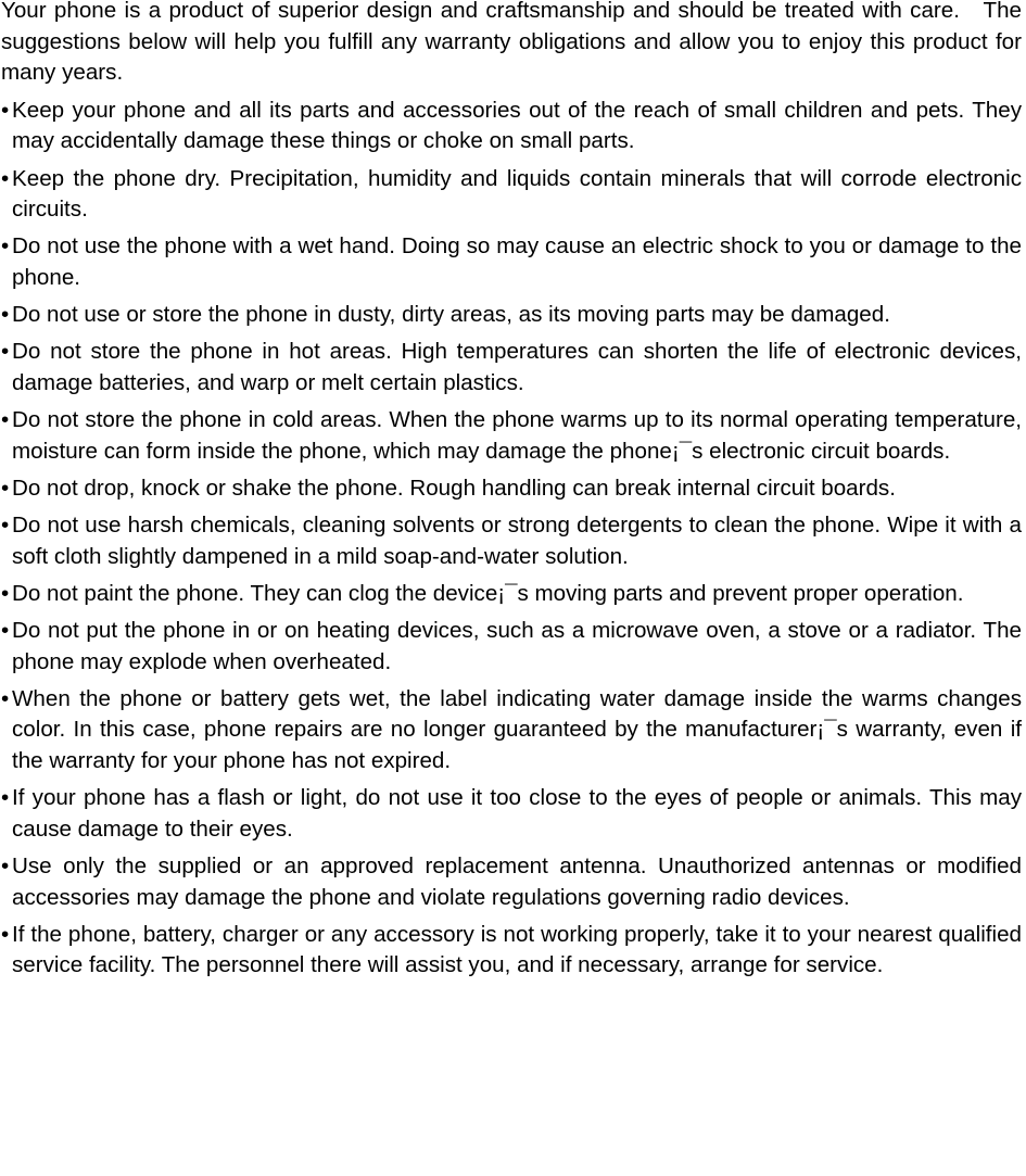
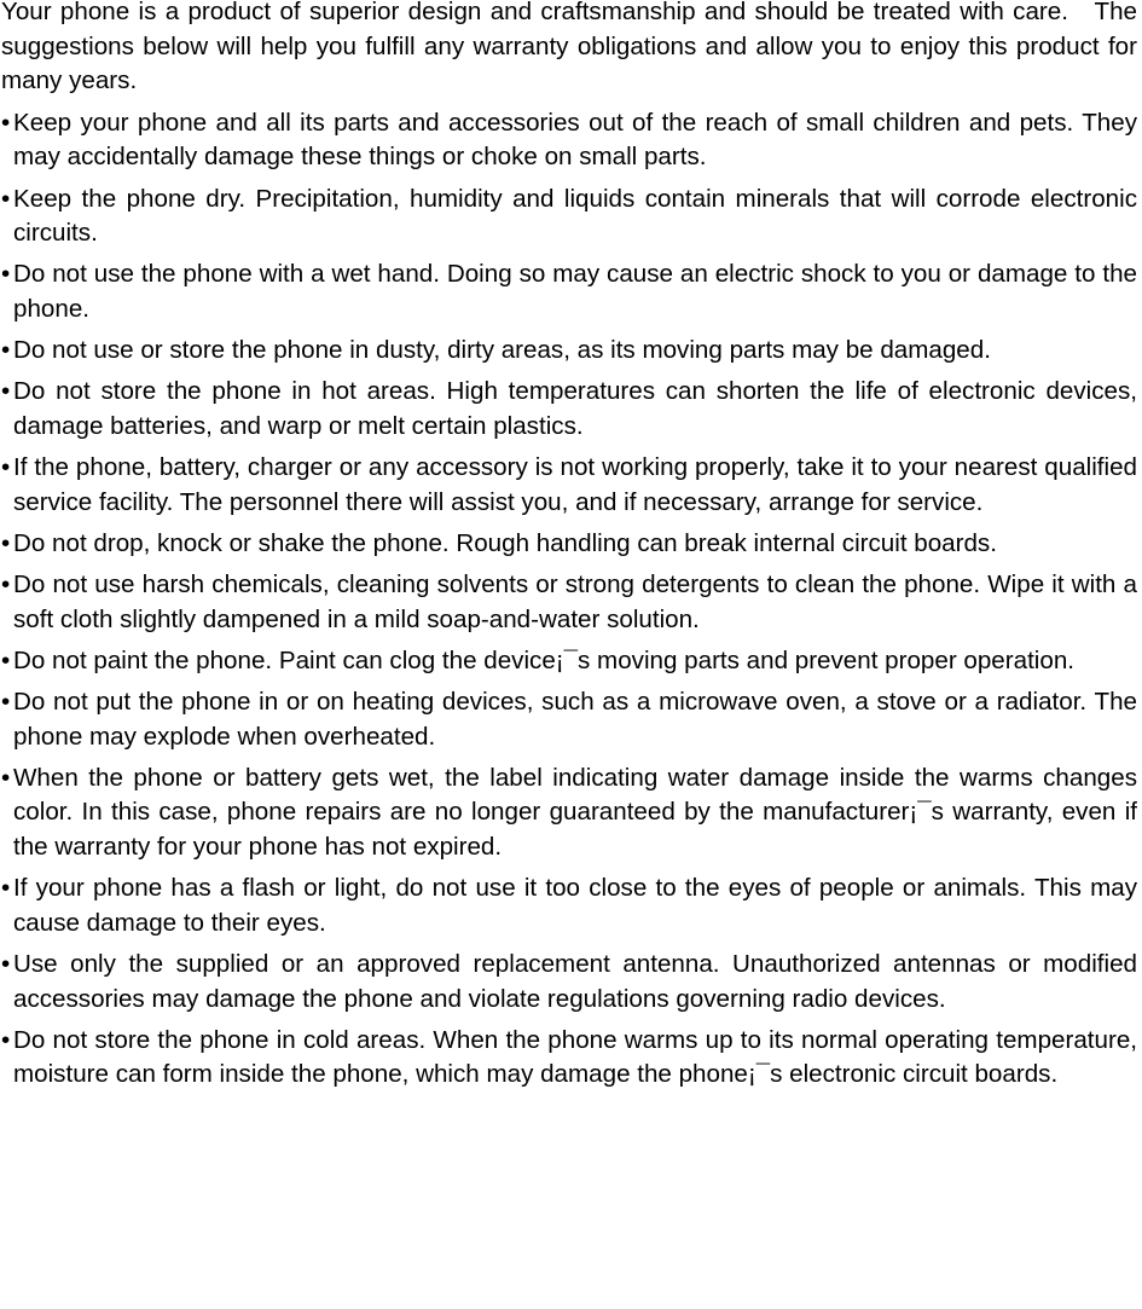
  Your phone is a product of superior design and craftsmanship and should be treated with care. The suggestions below will help you fulfill any warranty obligations and allow you to enjoy this product for many years.
  •
  Keep your phone and all its parts and accessories out of the reach of small children and pets. They may accidentally damage these things or choke on small parts.
  •
  Keep the phone dry. Precipitation, humidity and liquids contain minerals that will corrode electronic circuits.
  •
  Do not use the phone with a wet hand. Doing so may cause an electric shock to you or damage to the phone.
  •
  Do not use or store the phone in dusty, dirty areas, as its moving parts may be damaged.
  •
  Do not store the phone in hot areas. High temperatures can shorten the life of electronic devices, damage batteries, and warp or melt certain plastics.
  •
- Do not store the phone in cold areas. When the phone warms up to its normal operating temperature, moisture can form inside the phone, which may damage the phone¡¯s electronic circuit boards.
+ If the phone, battery, charger or any accessory is not working properly, take it to your nearest qualified service facility. The personnel there will assist you, and if necessary, arrange for service.
  •
  Do not drop, knock or shake the phone. Rough handling can break internal circuit boards.
  •
  Do not use harsh chemicals, cleaning solvents or strong detergents to clean the phone. Wipe it with a soft cloth slightly dampened in a mild soap-and-water solution.
  •
- Do not paint the phone. They can clog the device¡¯s moving parts and prevent proper operation.
+ Do not paint the phone. Paint can clog the device¡¯s moving parts and prevent proper operation.
  •
  Do not put the phone in or on heating devices, such as a microwave oven, a stove or a radiator. The phone may explode when overheated.
  •
  When the phone or battery gets wet, the label indicating water damage inside the warms changes color. In this case, phone repairs are no longer guaranteed by the manufacturer¡¯s warranty, even if the warranty for your phone has not expired.
  •
  If your phone has a flash or light, do not use it too close to the eyes of people or animals. This may cause damage to their eyes.
  •
  Use only the supplied or an approved replacement antenna. Unauthorized antennas or modified accessories may damage the phone and violate regulations governing radio devices.
  •
- If the phone, battery, charger or any accessory is not working properly, take it to your nearest qualified service facility. The personnel there will assist you, and if necessary, arrange for service.
+ Do not store the phone in cold areas. When the phone warms up to its normal operating temperature, moisture can form inside the phone, which may damage the phone¡¯s electronic circuit boards.
